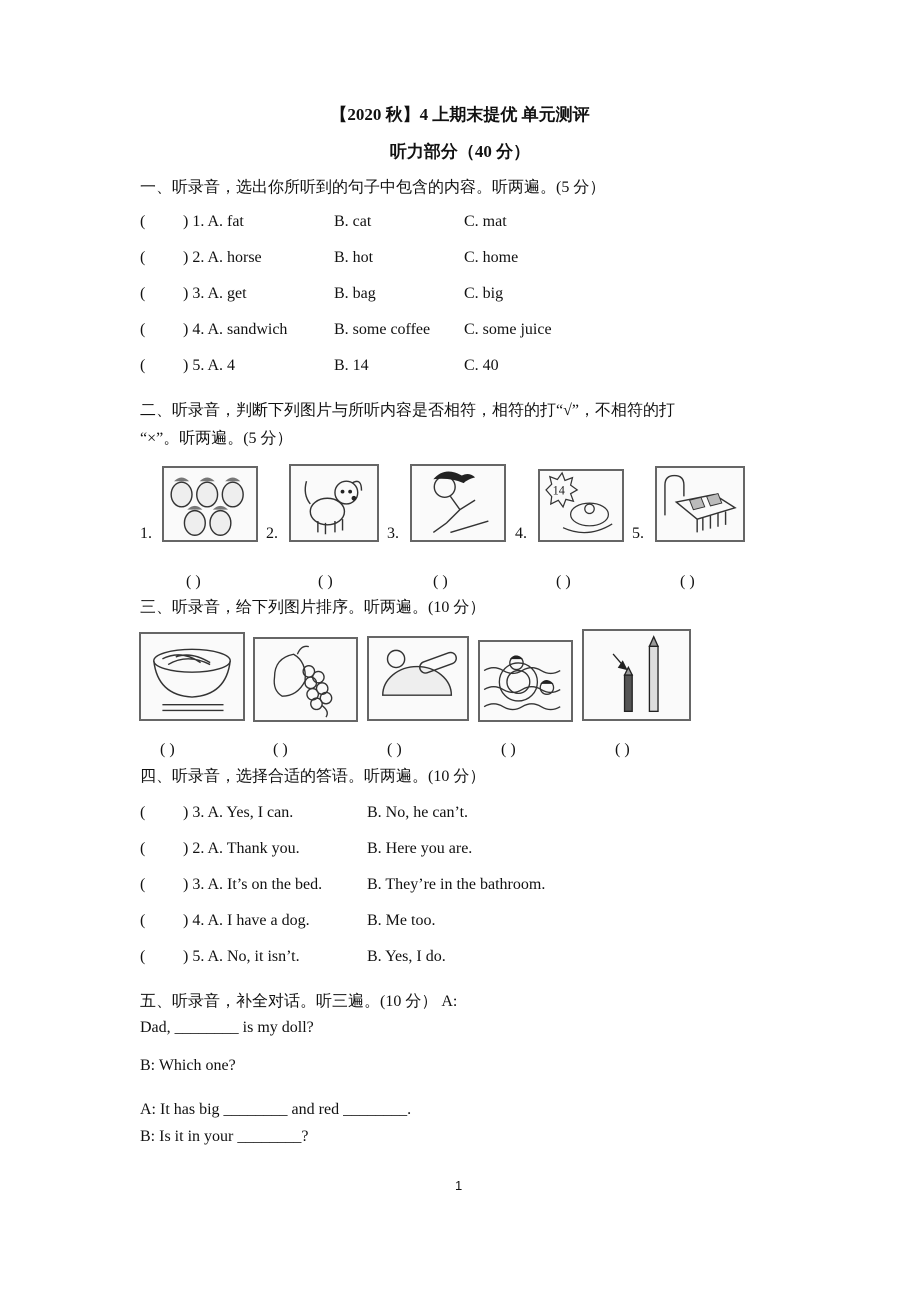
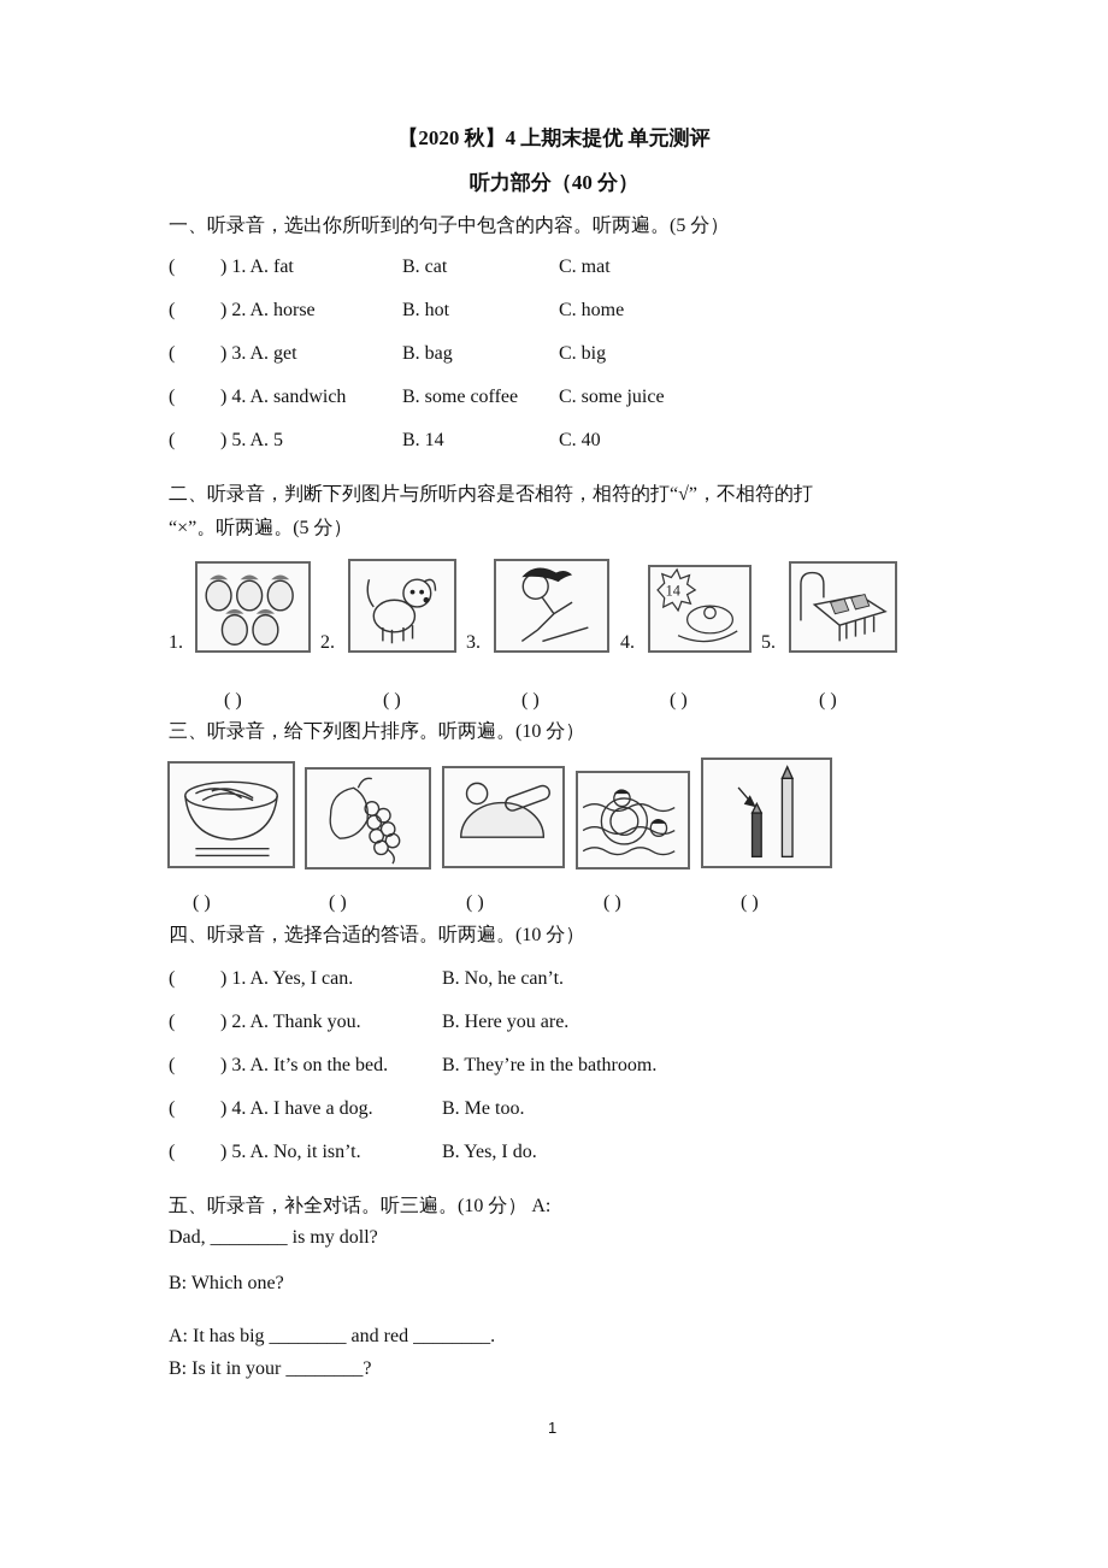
  【2020 秋】4 上期末提优 单元测评
  听力部分（40 分）
  一、听录音，选出你所听到的句子中包含的内容。听两遍。(5 分）
  (
  ) 1. A. fat
  B. cat
  C. mat
  (
  ) 2. A. horse
  B. hot
  C. home
  (
  ) 3. A. get
  B. bag
  C. big
  (
  ) 4. A. sandwich
  B. some coffee
  C. some juice
  (
- ) 5. A. 4
+ ) 5. A. 5
  B. 14
  C. 40
  二、听录音，判断下列图片与所听内容是否相符，相符的打“√”，不相符的打
  “×”。听两遍。(5 分）
  1.
  2.
  3.
  4.
  14
  5.
  ( )
  ( )
  ( )
  ( )
  ( )
  三、听录音，给下列图片排序。听两遍。(10 分）
  ( )
  ( )
  ( )
  ( )
  ( )
  四、听录音，选择合适的答语。听两遍。(10 分）
  (
- ) 3. A. Yes, I can.
+ ) 1. A. Yes, I can.
  B. No, he can’t.
  (
  ) 2. A. Thank you.
  B. Here you are.
  (
  ) 3. A. It’s on the bed.
  B. They’re in the bathroom.
  (
  ) 4. A. I have a dog.
  B. Me too.
  (
  ) 5. A. No, it isn’t.
  B. Yes, I do.
  五、听录音，补全对话。听三遍。(10 分） A:
  Dad, ________ is my doll?
  B: Which one?
  A: It has big ________ and red ________.
  B: Is it in your ________?
  1
